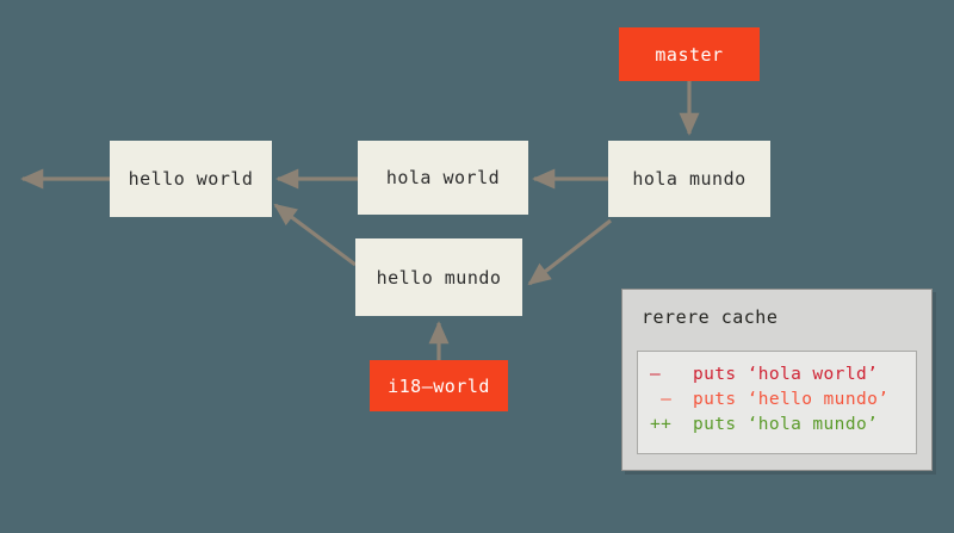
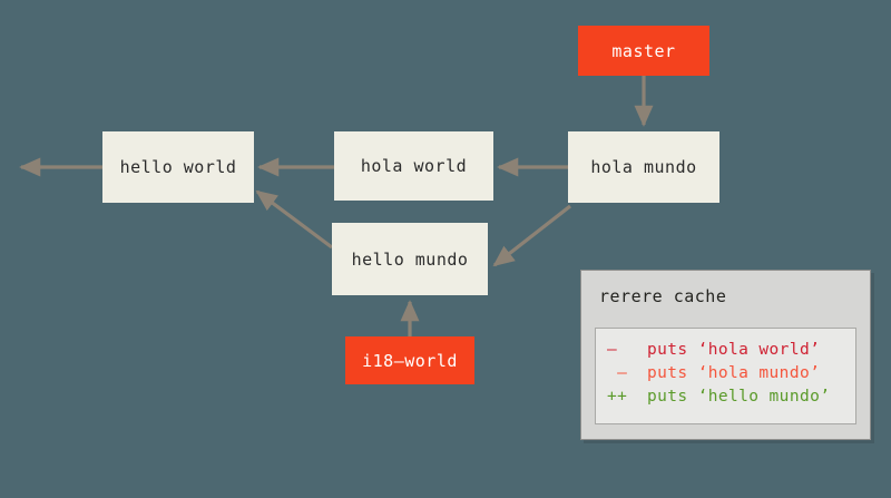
  hello world
  hola world
  hola mundo
  hello mundo
  master
  i18–world
  rerere cache
  –
  puts ‘hola world’
  –
- puts ‘hello mundo’
+ puts ‘hola mundo’
  ++
- puts ‘hola mundo’
+ puts ‘hello mundo’
